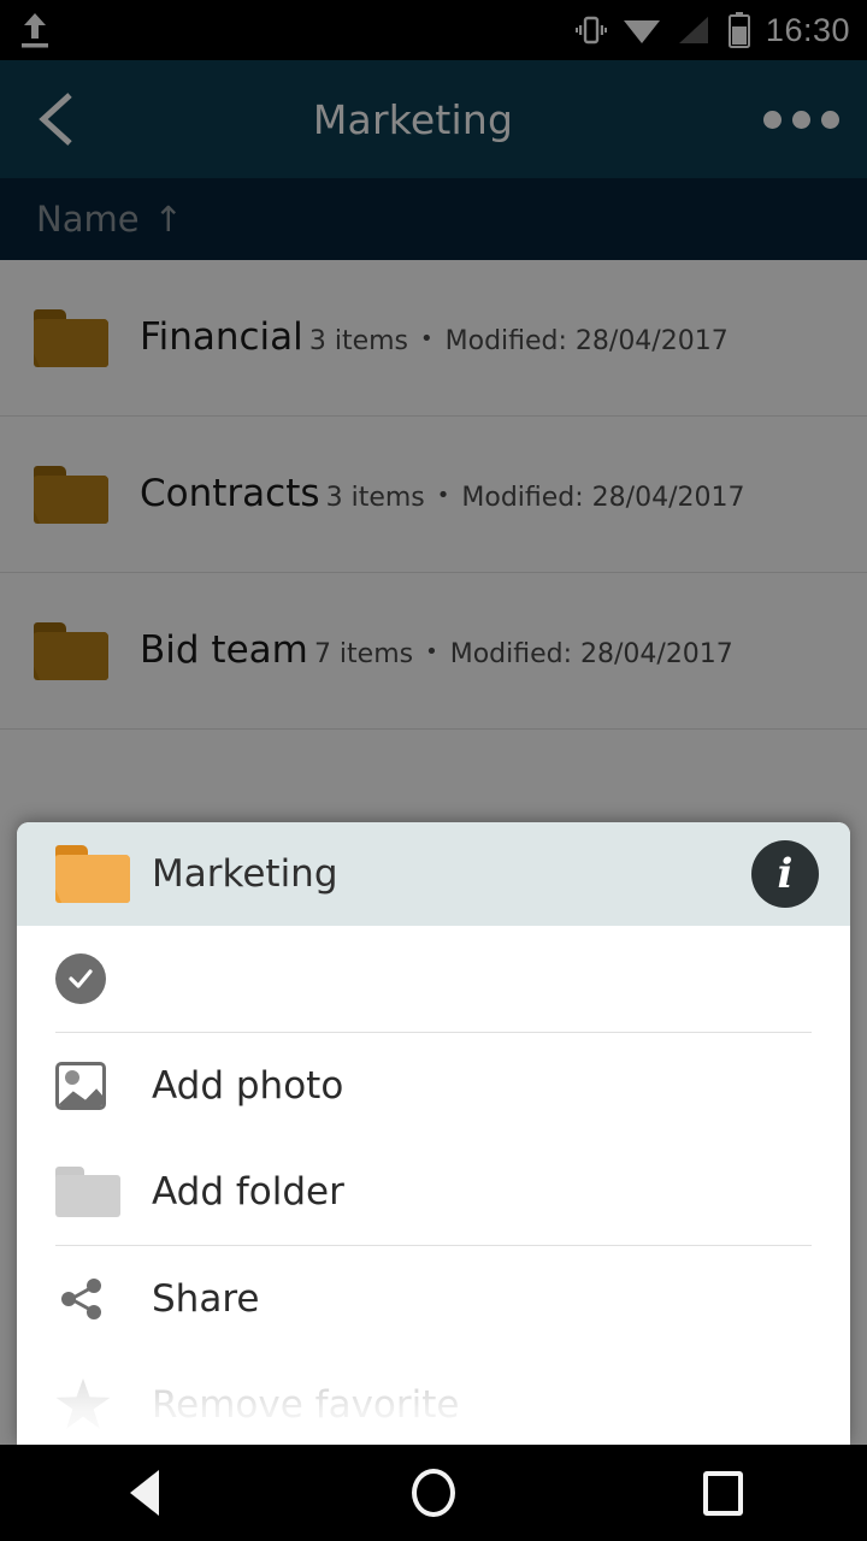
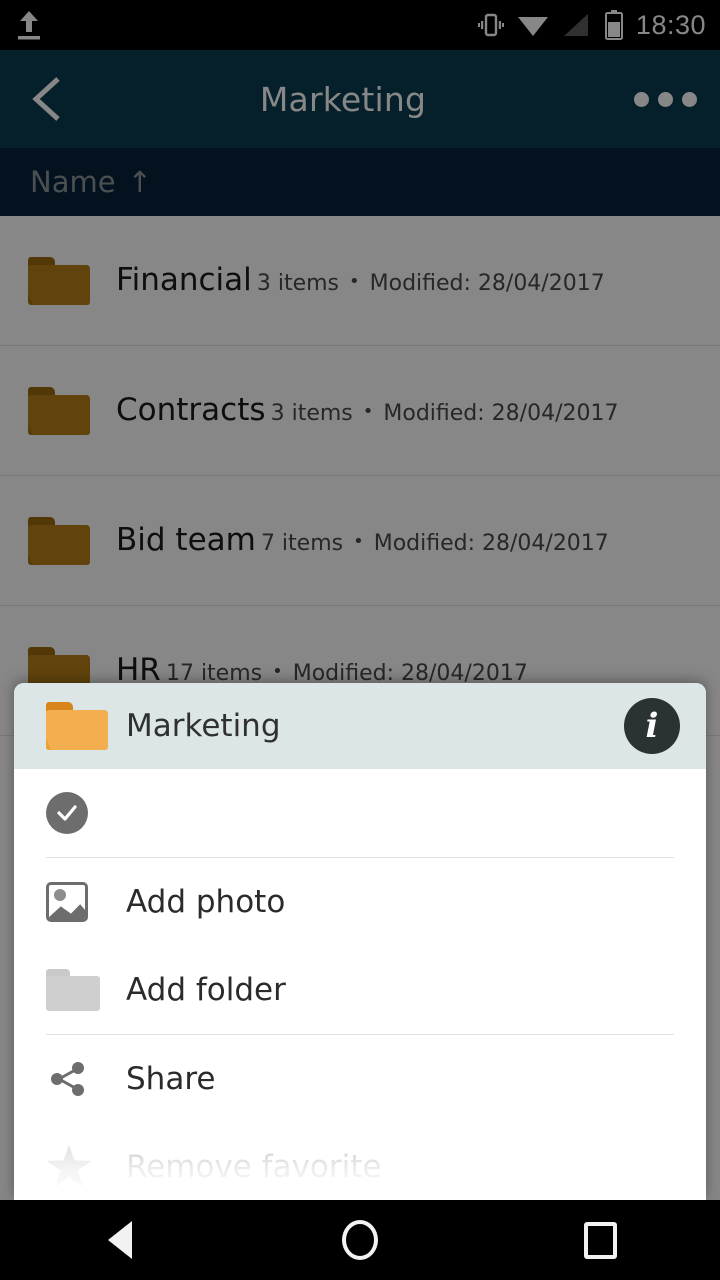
  Financial 3 items • Modified: 28/04/2017
  Contracts 3 items • Modified: 28/04/2017
  Bid team 7 items • Modified: 28/04/2017
+ HR 17 items • Modified: 28/04/2017
  Marketing
  Name
  ↑
- 16:30
+ 18:30
  Marketing
  i
  Add photo
  Add folder
  Share
